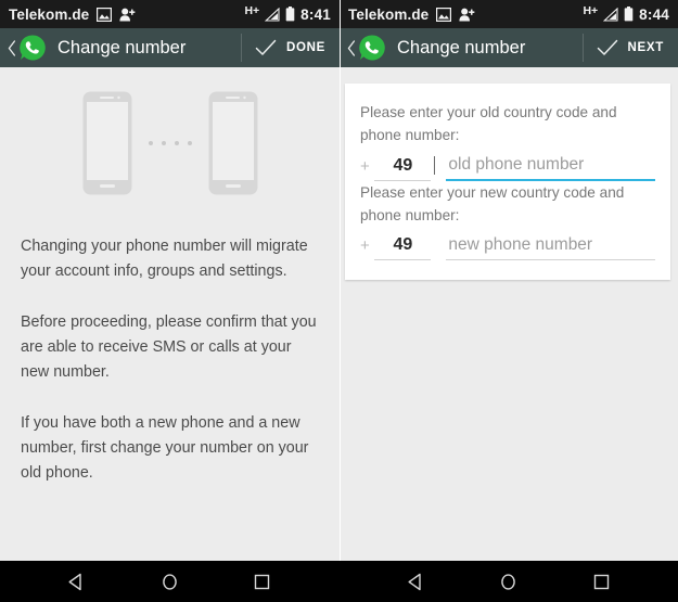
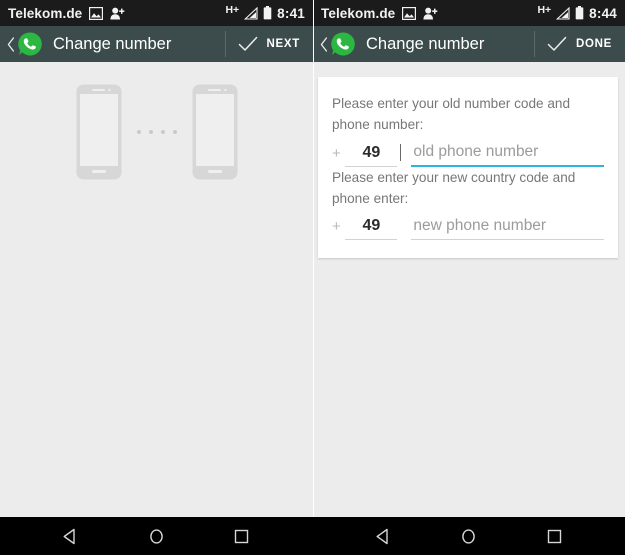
  Telekom.de
  H+
  8:41
  Change number
- DONE
+ NEXT
- Changing your phone number will migrate your account info, groups and settings.
- Before proceeding, please confirm that you are able to receive SMS or calls at your new number.
- If you have both a new phone and a new number, first change your number on your old phone.
  Telekom.de
  H+
  8:44
  Change number
- NEXT
+ DONE
- Please enter your old country code and phone number:
+ Please enter your old number code and phone number:
  +
  49
  old phone number
- Please enter your new country code and phone number:
+ Please enter your new country code and phone enter:
  +
  49
  new phone number
